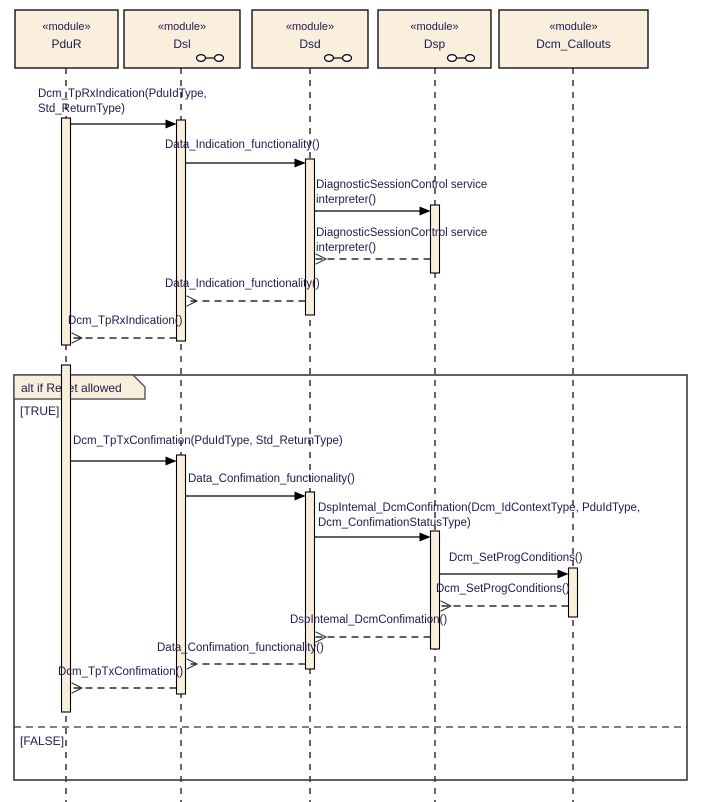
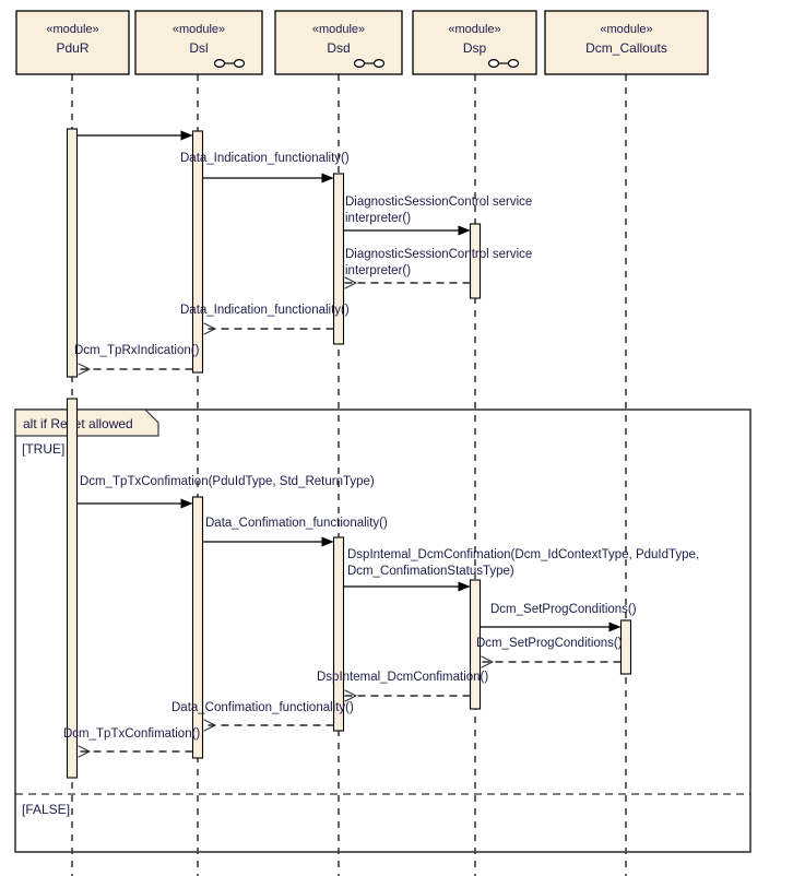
  alt if Ret allowed
  [TRUE]
  [FALSE]
- Dcm_TpRxIndication(PduIdType, Std_ReturnType)
  Data_Indication_functionality()
  DiagnosticSessionControl service interpreter()
  DiagnosticSessionControl service interpreter()
  Data_Indication_functionality()
  Dcm_TpRxIndication()
  Dcm_TpTxConfimation(PduIdType, Std_ReturnType)
  Data_Confimation_functionality()
  DspIntemal_DcmConfimation(Dcm_IdContextType, PduIdType, Dcm_ConfimationStatusType)
  Dcm_SetProgConditions()
  Dcm_SetProgConditions()
  DspIntemal_DcmConfimation()
  Data_Confimation_functionality()
  Dcm_TpTxConfimation()
  «module»
  PduR
  «module»
  Dsl
  «module»
  Dsd
  «module»
  Dsp
  «module»
  Dcm_Callouts
